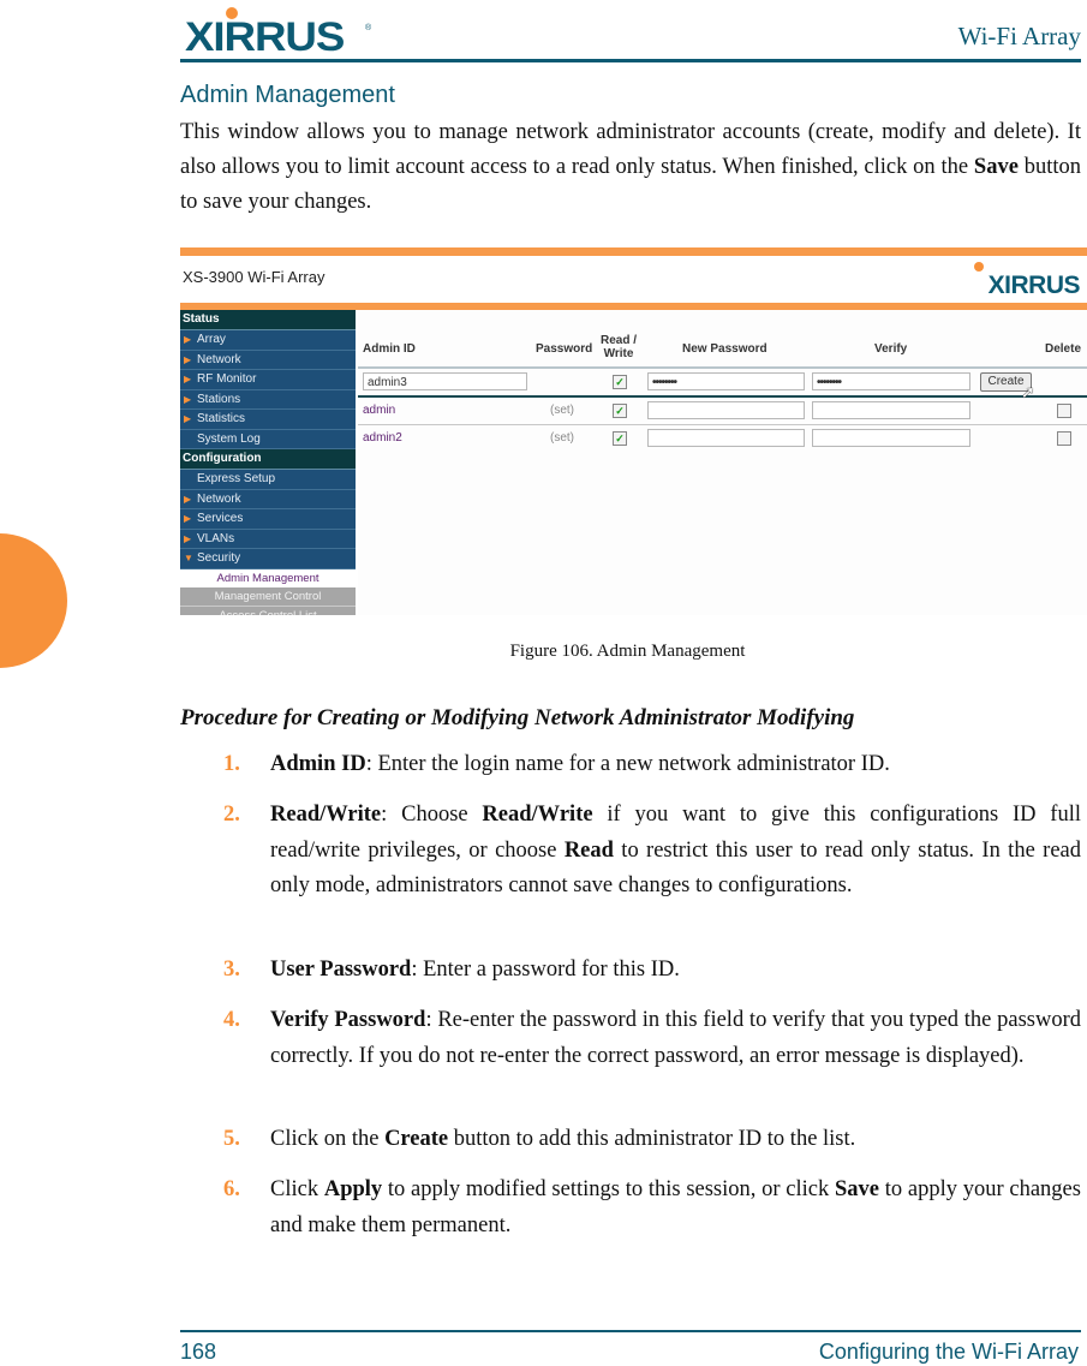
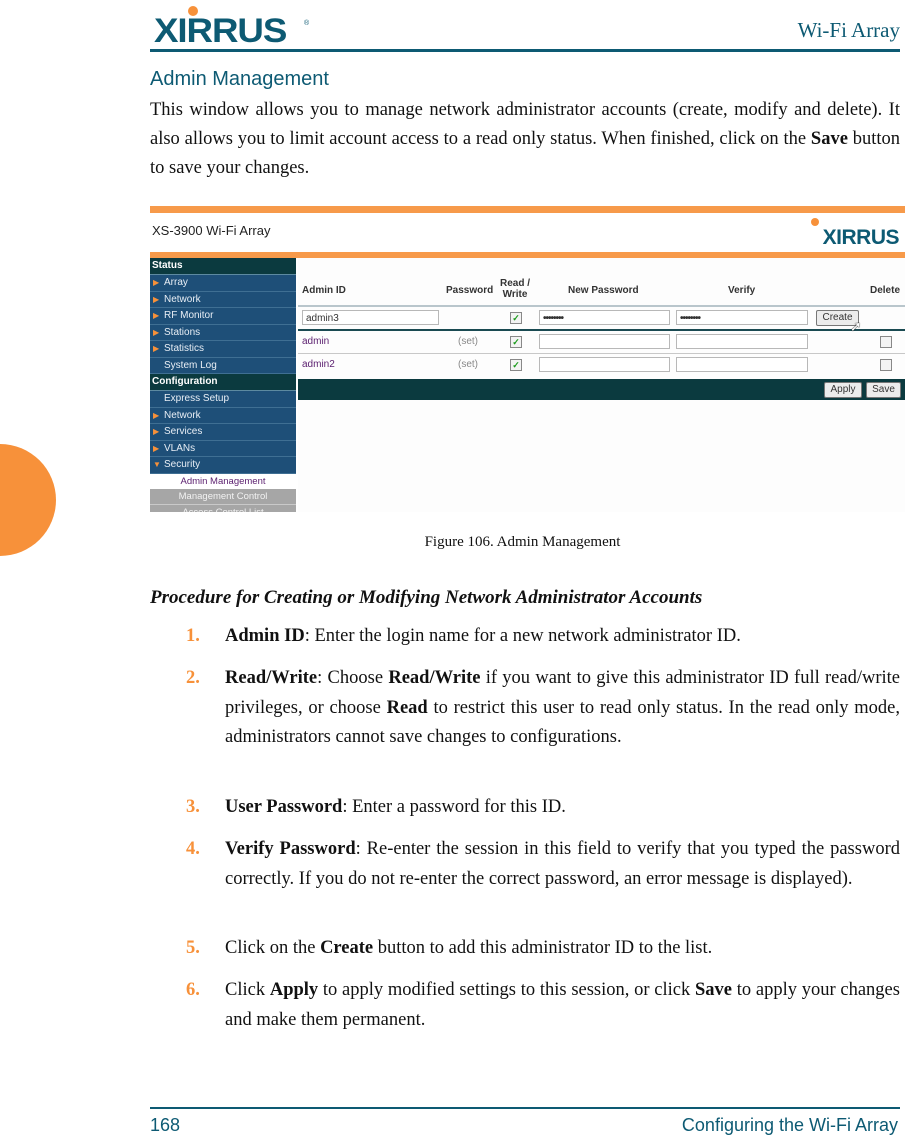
  XIRRUS
  Wi-Fi Array
  Admin Management
  This window allows you to manage network administrator accounts (create, modify and delete). It also allows you to limit account access to a read only status. When finished, click on the Save button to save your changes.
  XS-3900 Wi-Fi Array
  XIRRUS
  Status
  ▶
  Array
  ▶
  Network
  ▶
  RF Monitor
  ▶
  Stations
  ▶
  Statistics
  System Log
  Configuration
  Express Setup
  ▶
  Network
  ▶
  Services
  ▶
  VLANs
  ▼
  Security
  Admin Management
  Management Control
  Admin ID
  Password
  Read /
  Write
  New Password
  Verify
  Delete
  admin3
  ✓
  ••••••••
  ••••••••
  Create
  admin
  (set)
  ✓
  ✓
  admin2
  (set)
  ✓
  ✓
+ Apply
+ Save
  ➚
  Figure 106. Admin Management
- Procedure for Creating or Modifying Network Administrator Modifying
+ Procedure for Creating or Modifying Network Administrator Accounts
  1.
  Admin ID: Enter the login name for a new network administrator ID.
  2.
- Read/Write: Choose Read/Write if you want to give this configurations ID full read/write privileges, or choose Read to restrict this user to read only status. In the read only mode, administrators cannot save changes to configurations.
+ Read/Write: Choose Read/Write if you want to give this administrator ID full read/write privileges, or choose Read to restrict this user to read only status. In the read only mode, administrators cannot save changes to configurations.
  3.
  User Password: Enter a password for this ID.
  4.
- Verify Password: Re-enter the password in this field to verify that you typed the password correctly. If you do not re-enter the correct password, an error message is displayed).
+ Verify Password: Re-enter the session in this field to verify that you typed the password correctly. If you do not re-enter the correct password, an error message is displayed).
  5.
  Click on the Create button to add this administrator ID to the list.
  6.
  Click Apply to apply modified settings to this session, or click Save to apply your changes and make them permanent.
  168
  Configuring the Wi-Fi Array
